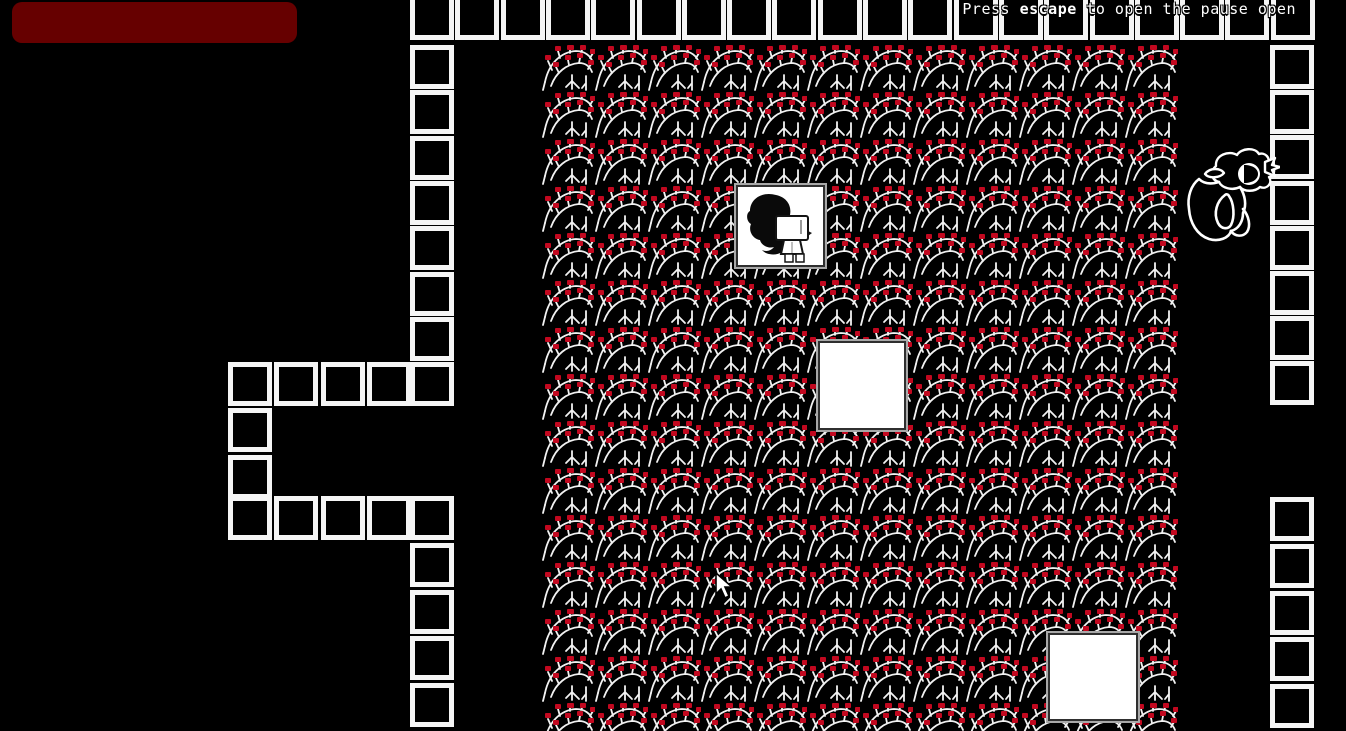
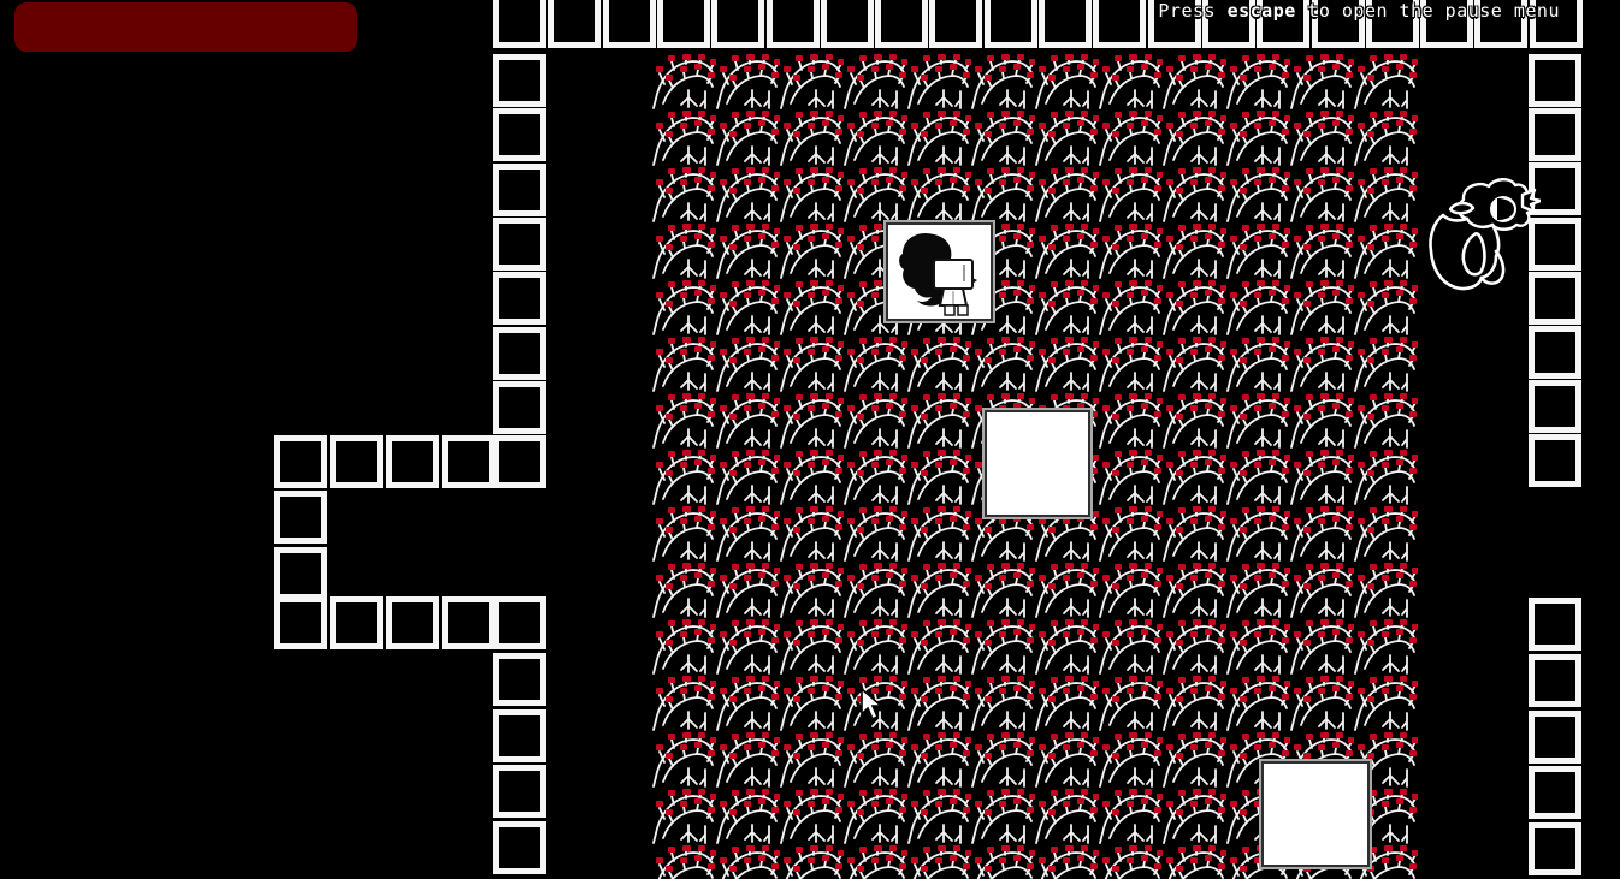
- Press escape to open the pause open
+ Press escape to open the pause menu
